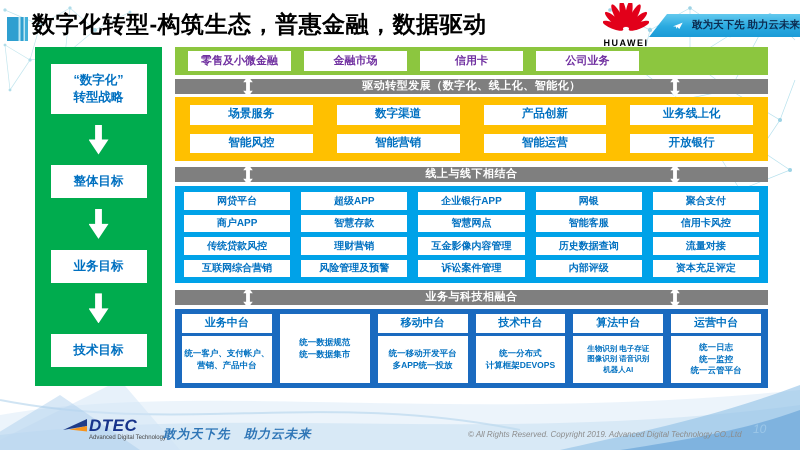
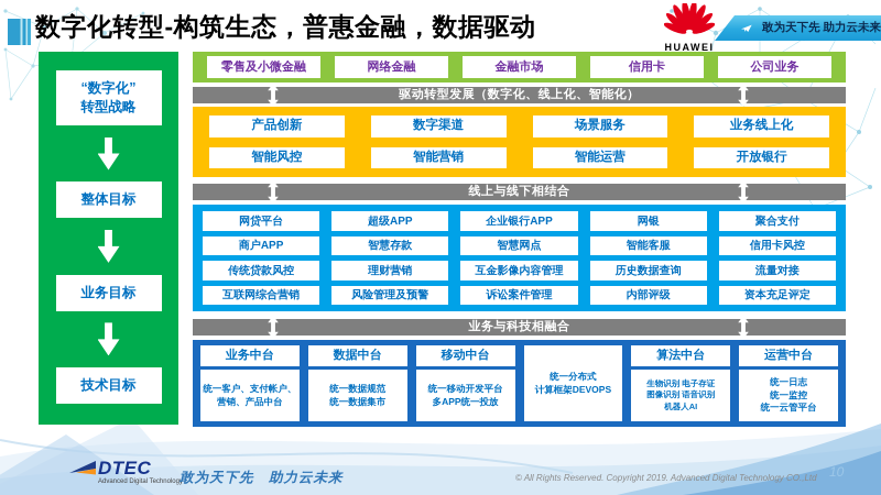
  数字化转型-构筑生态，普惠金融，数据驱动
  HUAWEI
  敢为天下先 助力云未来
  “数字化”
  转型战略
  整体目标
  业务目标
  技术目标
  零售及小微金融
+ 网络金融
  金融市场
  信用卡
  公司业务
  驱动转型发展（数字化、线上化、智能化）
- 场景服务
+ 产品创新
  数字渠道
- 产品创新
+ 场景服务
  业务线上化
  智能风控
  智能营销
  智能运营
  开放银行
  线上与线下相结合
  网贷平台
  超级APP
  企业银行APP
  网银
  聚合支付
  商户APP
  智慧存款
  智慧网点
  智能客服
  信用卡风控
  传统贷款风控
  理财营销
  互金影像内容管理
  历史数据查询
  流量对接
  互联网综合营销
  风险管理及预警
  诉讼案件管理
  内部评级
  资本充足评定
  业务与科技相融合
  业务中台
  统一客户、支付帐户、营销、产品中台
+ 数据中台
  统一数据规范
  统一数据集市
  移动中台
  统一移动开发平台
  多APP统一投放
- 技术中台
  统一分布式
  计算框架DEVOPS
  算法中台
  生物识别 电子存证
  图像识别 语音识别
  机器人AI
  运营中台
  统一日志
  统一监控
  统一云管平台
  DTEC
  敢为天下先 助力云未来
  © All Rights Reserved. Copyright 2019. Advanced Digital Technology CO.,Ltd
  10
